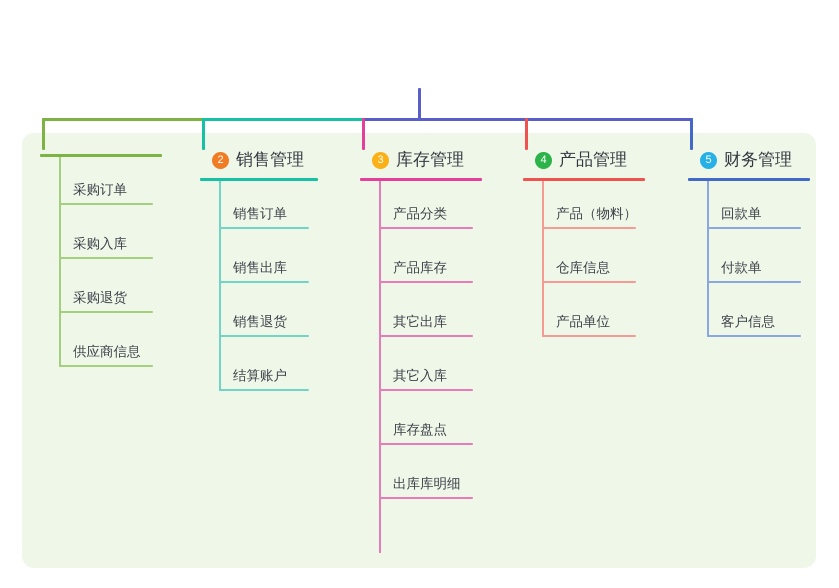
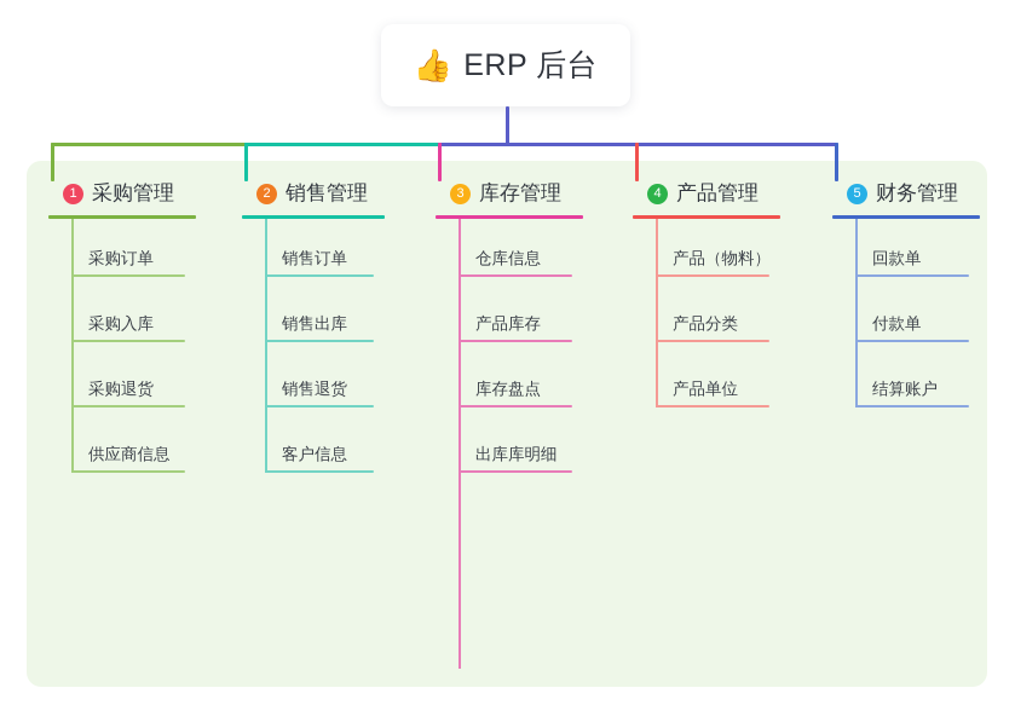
+ 👍
+ ERP 后台
+ 1
+ 采购管理
  采购订单
  采购入库
  采购退货
  供应商信息
  2
  销售管理
  销售订单
  销售出库
  销售退货
- 结算账户
+ 客户信息
  3
  库存管理
- 产品分类
+ 仓库信息
  产品库存
- 其它出库
- 其它入库
  库存盘点
  出库库明细
  4
  产品管理
  产品（物料）
- 仓库信息
+ 产品分类
  产品单位
  5
  财务管理
  回款单
  付款单
- 客户信息
+ 结算账户
